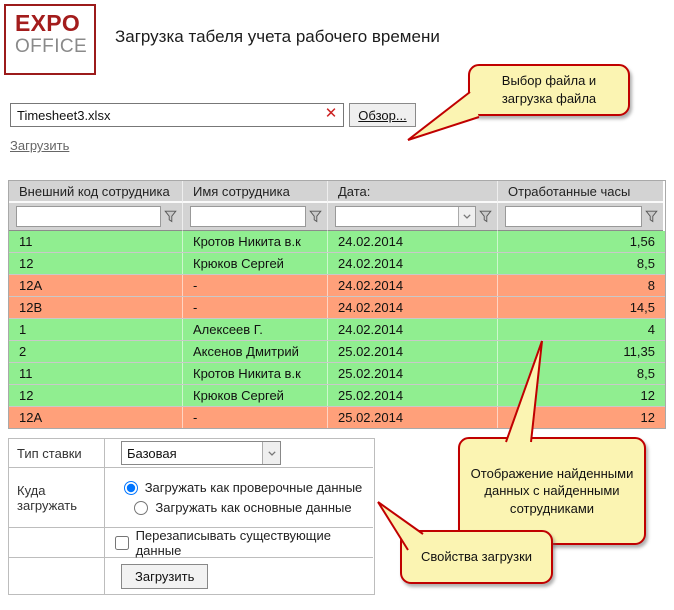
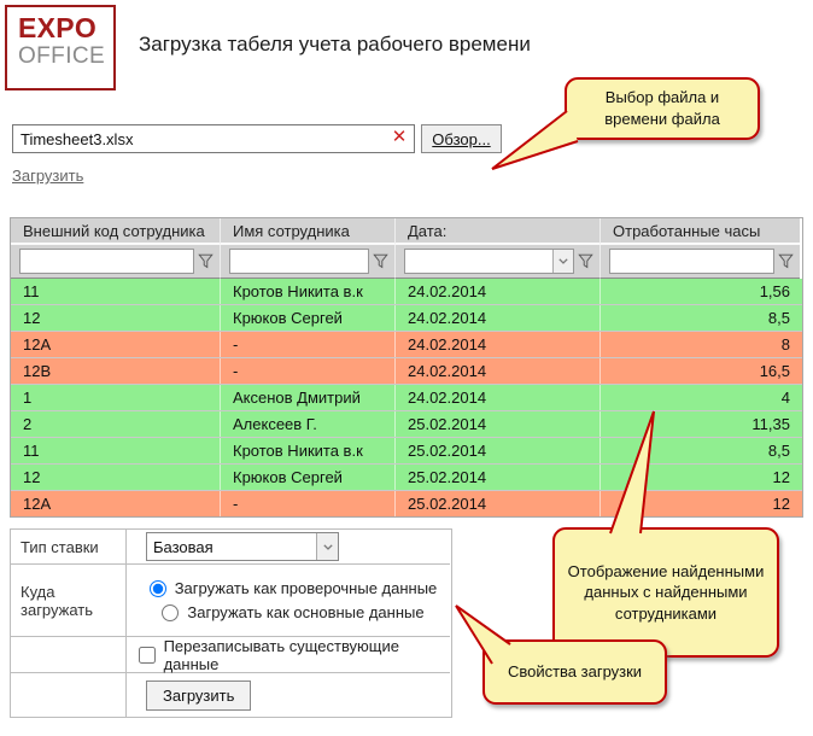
  EXPO
  OFFICE
  Загрузка табеля учета рабочего времени
  Timesheet3.xlsx
  ✕
  Обзор...
  Загрузить
  Внешний код сотрудника
  Имя сотрудника
  Дата:
  Отработанные часы
  11
  Кротов Никита в.к
  24.02.2014
  1,56
  12
  Крюков Сергей
  24.02.2014
  8,5
  12A
  -
  24.02.2014
  8
  12B
  -
  24.02.2014
- 14,5
+ 16,5
  1
- Алексеев Г.
+ Аксенов Дмитрий
  24.02.2014
  4
  2
- Аксенов Дмитрий
+ Алексеев Г.
  25.02.2014
  11,35
  11
  Кротов Никита в.к
  25.02.2014
  8,5
  12
  Крюков Сергей
  25.02.2014
  12
  12A
  -
  25.02.2014
  12
  Тип ставки
  Базовая
  Куда загружать
  Загружать как проверочные данные
  Загружать как основные данные
  Перезаписывать существующие данные
  Загрузить
- Выбор файла и загрузка файла
+ Выбор файла и времени файла
  Отображение найденными данных с найденными сотрудниками
  Свойства загрузки
